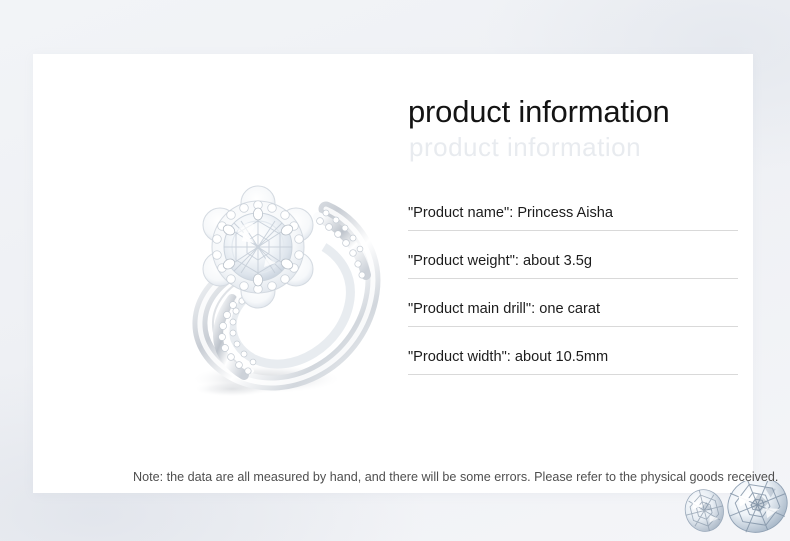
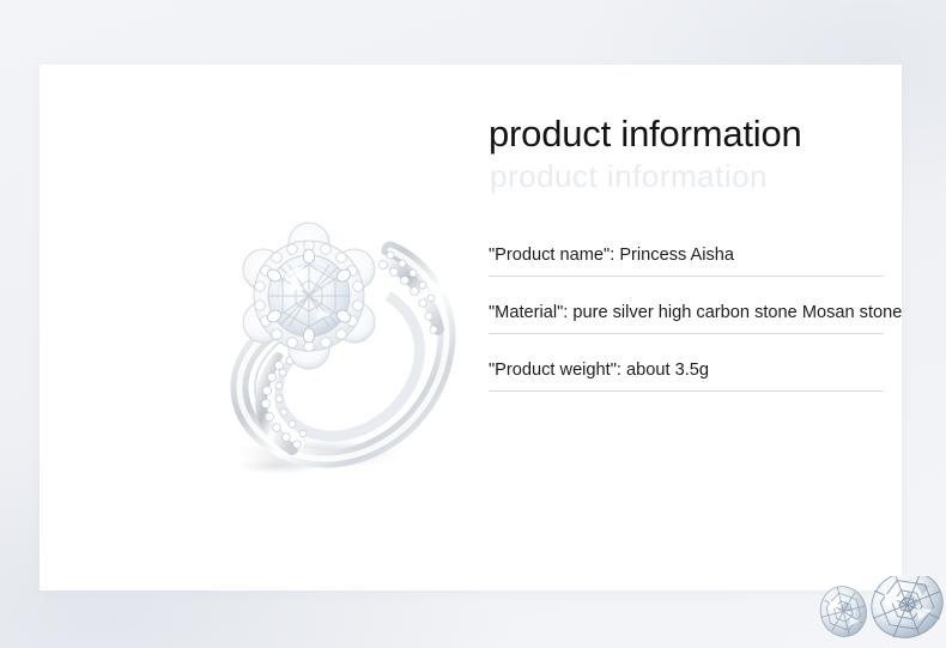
  product information
  "Product name": Princess Aisha
+ "Material": pure silver high carbon stone Mosan stone
  "Product weight": about 3.5g
- "Product main drill": one carat
- "Product width": about 10.5mm
- Note: the data are all measured by hand, and there will be some errors. Please refer to the physical goods received.
